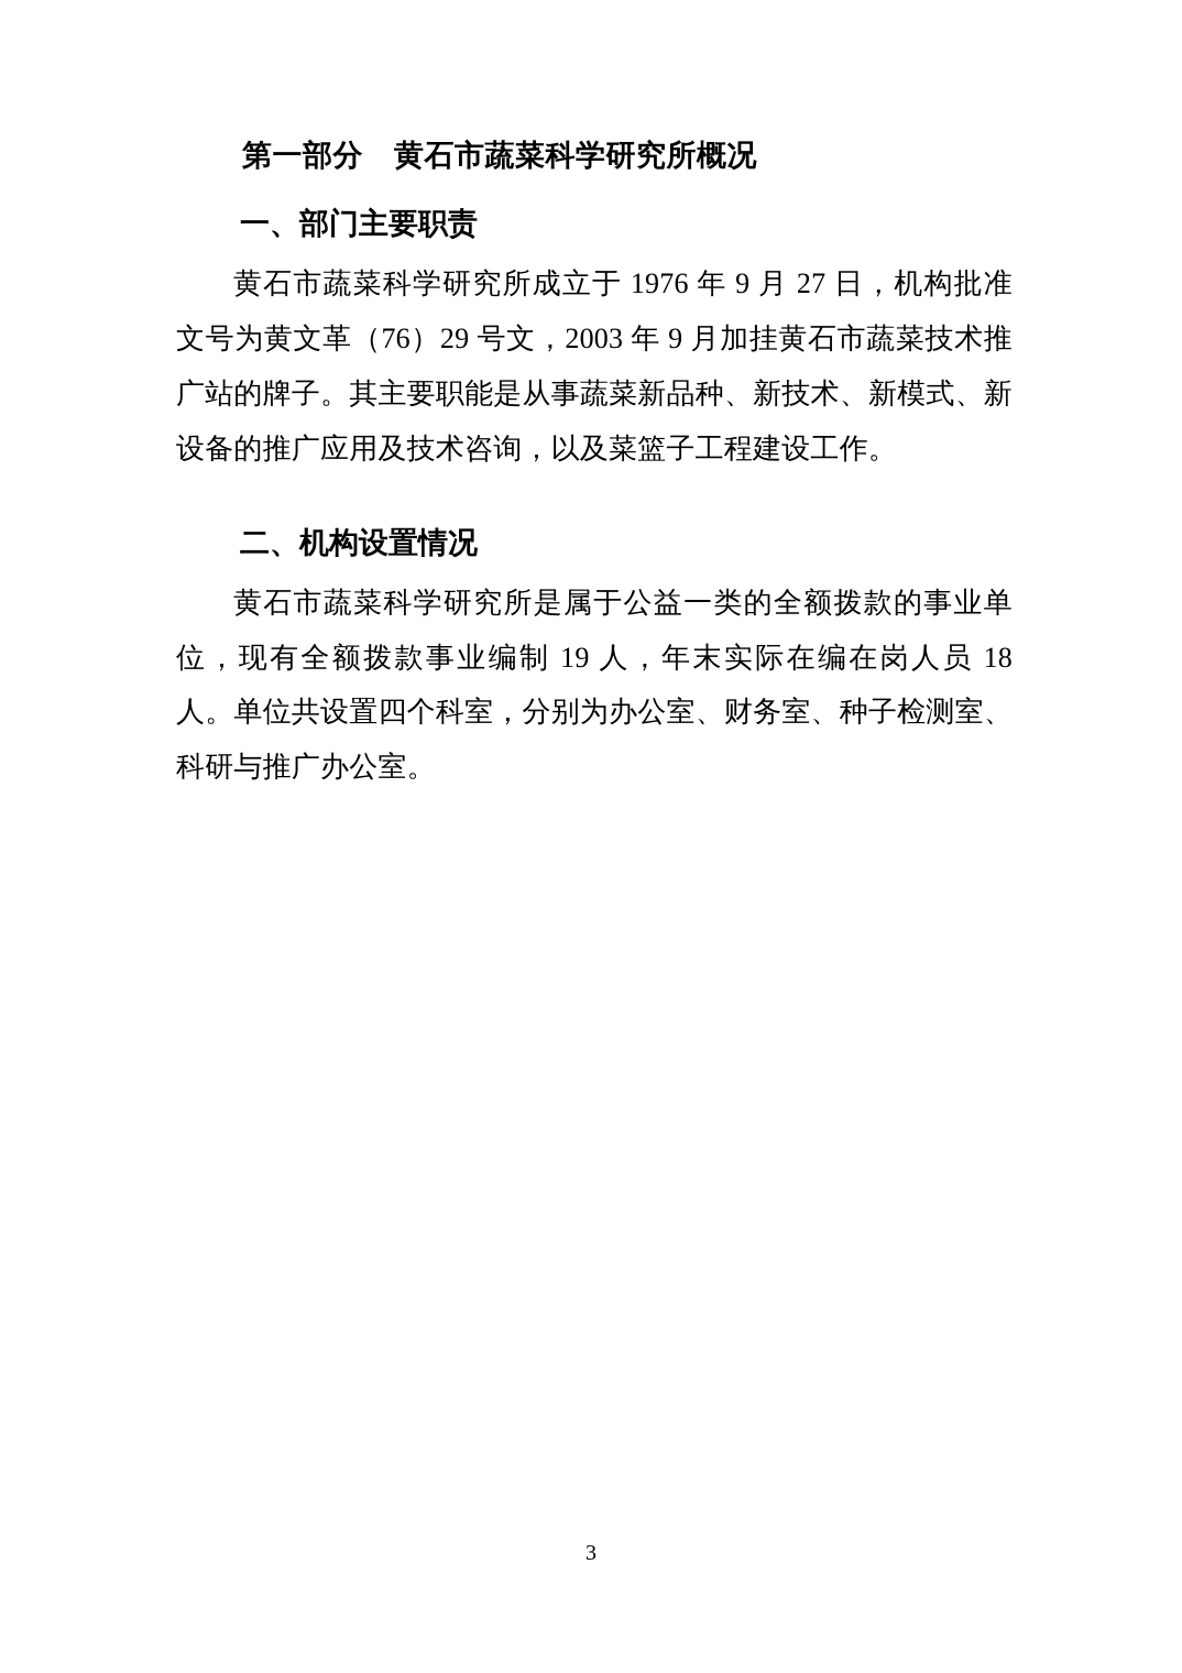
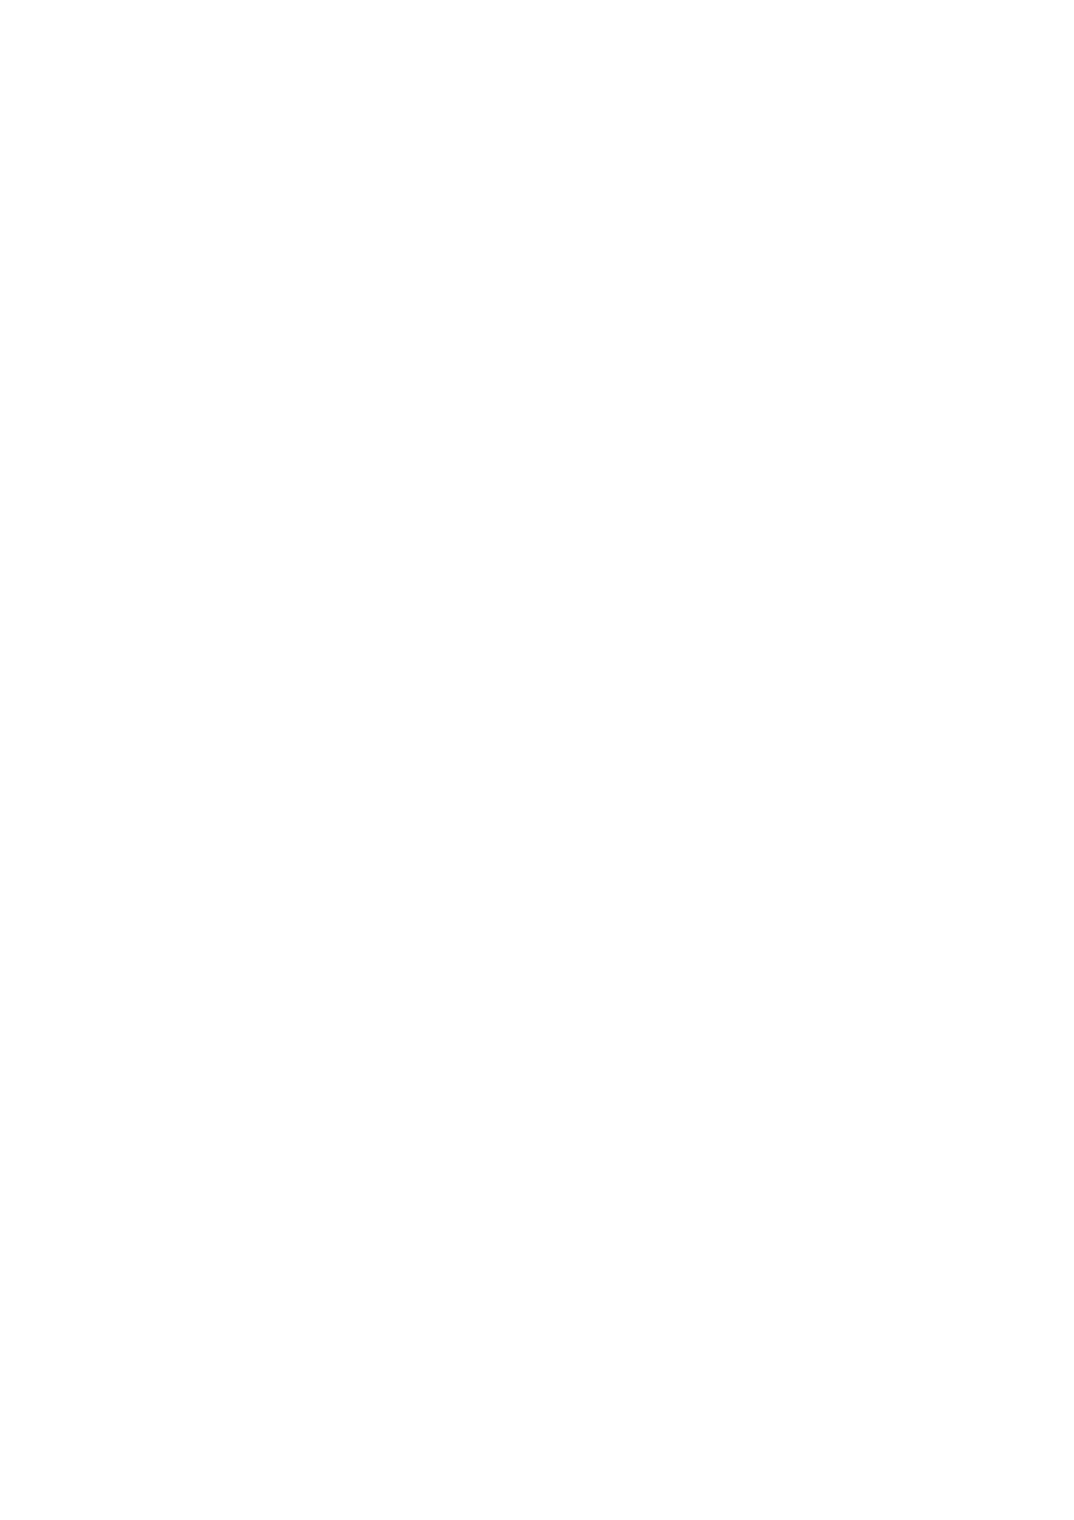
- 第一部分 黄石市蔬菜科学研究所概况
- 一、部门主要职责
- 黄石市蔬菜科学研究所成立于 1976 年 9 月 27 日，机构批准文号为黄文革（76）29 号文，2003 年 9 月加挂黄石市蔬菜技术推广站的牌子。其主要职能是从事蔬菜新品种、新技术、新模式、新设备的推广应用及技术咨询，以及菜篮子工程建设工作。
- 二、机构设置情况
- 黄石市蔬菜科学研究所是属于公益一类的全额拨款的事业单位，现有全额拨款事业编制 19 人，年末实际在编在岗人员 18 人。单位共设置四个科室，分别为办公室、财务室、种子检测室、科研与推广办公室。
- 3
